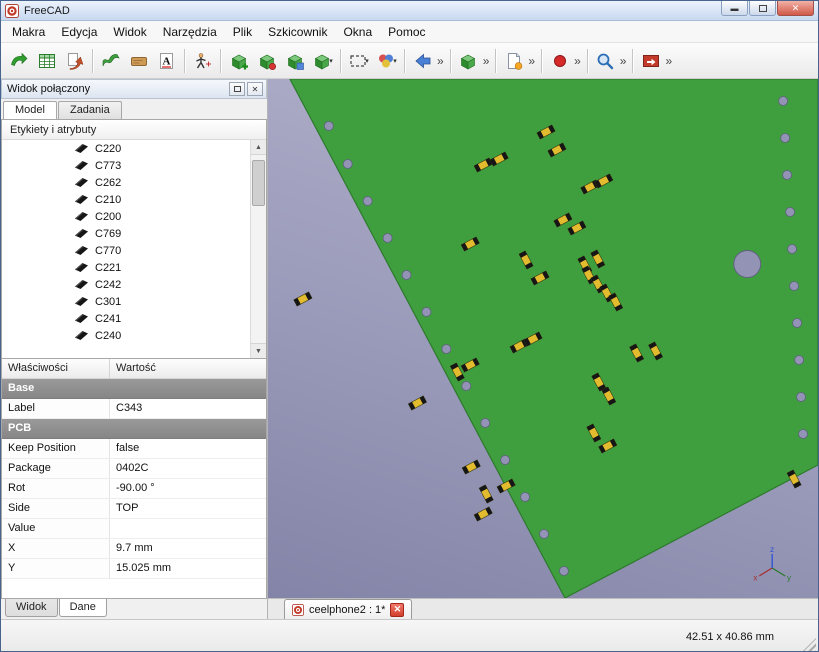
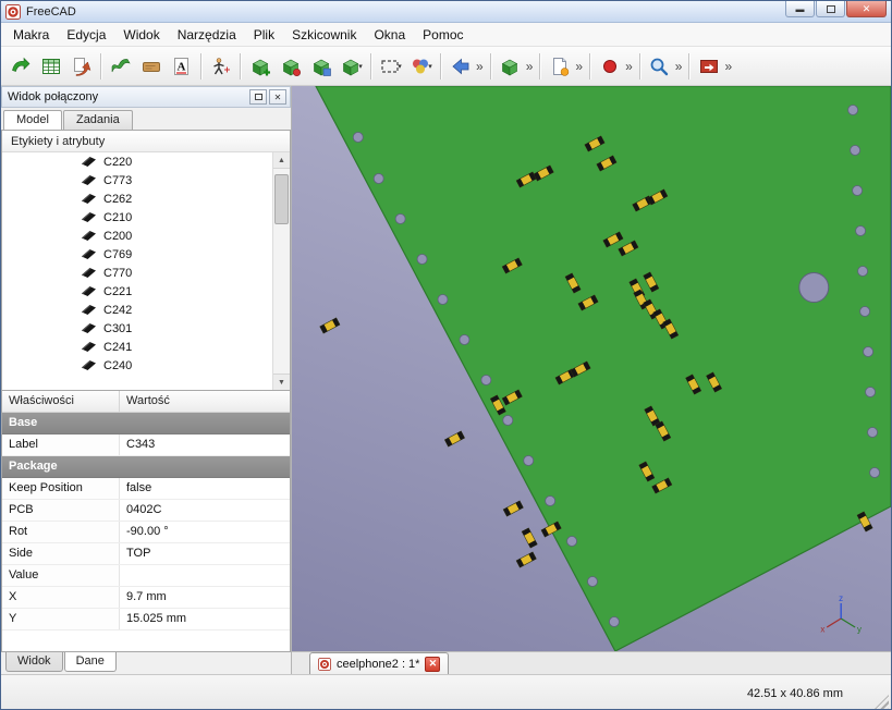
  FreeCAD
  ▬
  ✕
  Makra
  Edycja
  Widok
  Narzędzia
  Plik
  Szkicownik
  Okna
  Pomoc
  A
  »
  »
  »
  »
  »
  »
  Widok połączony
  ✕
  Model
  Zadania
  Etykiety i atrybuty
  C220
  C773
  C262
  C210
  C200
  C769
  C770
  C221
  C242
  C301
  C241
  C240
  Właściwości
  Wartość
  Base
  Label
  C343
- PCB
+ Package
  Keep Position
  false
- Package
+ PCB
  0402C
  Rot
  -90.00 °
  Side
  TOP
  Value
  X
  9.7 mm
  Y
  15.025 mm
  Widok
  Dane
  x
  y
  z
  ceelphone2 : 1*
  ✕
  42.51 x 40.86 mm
